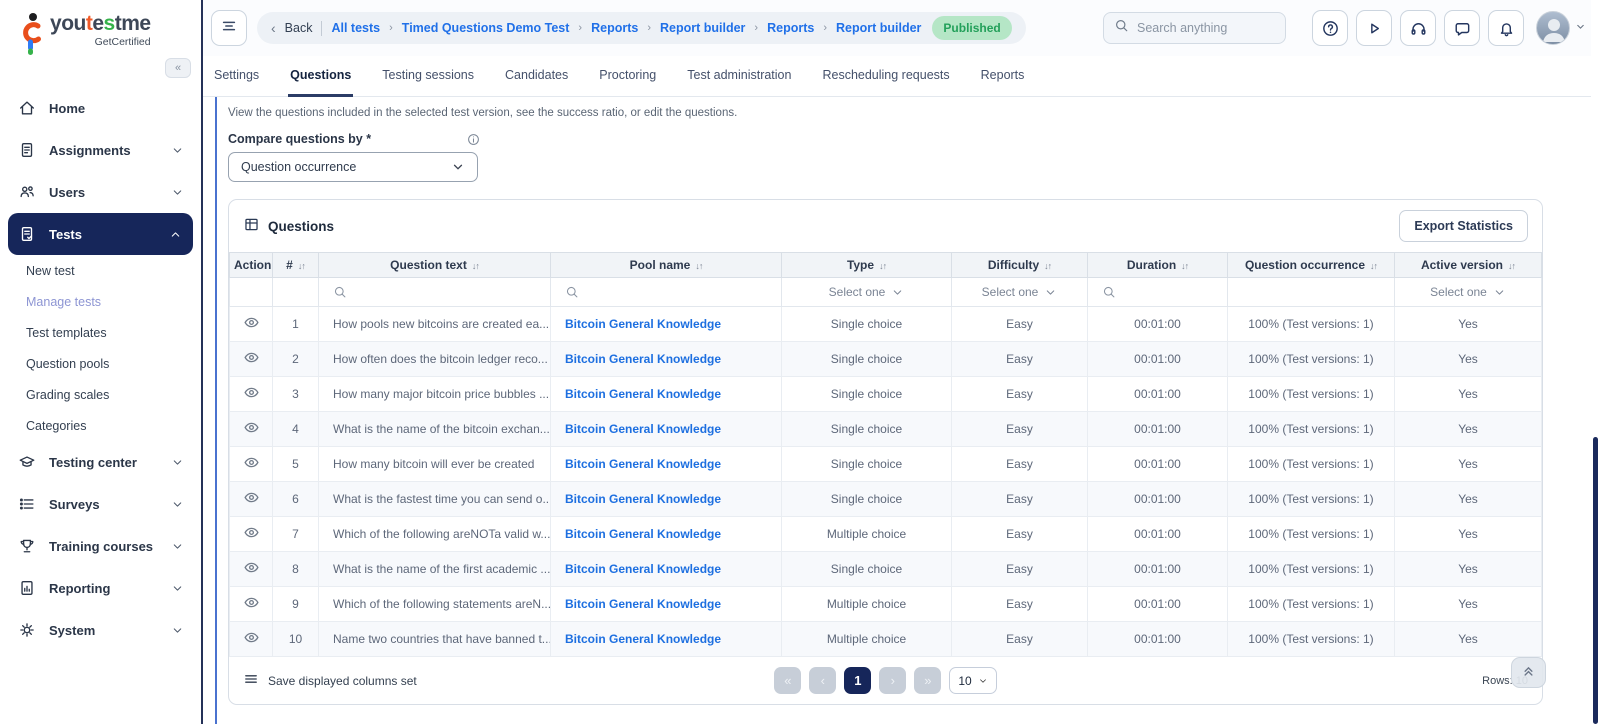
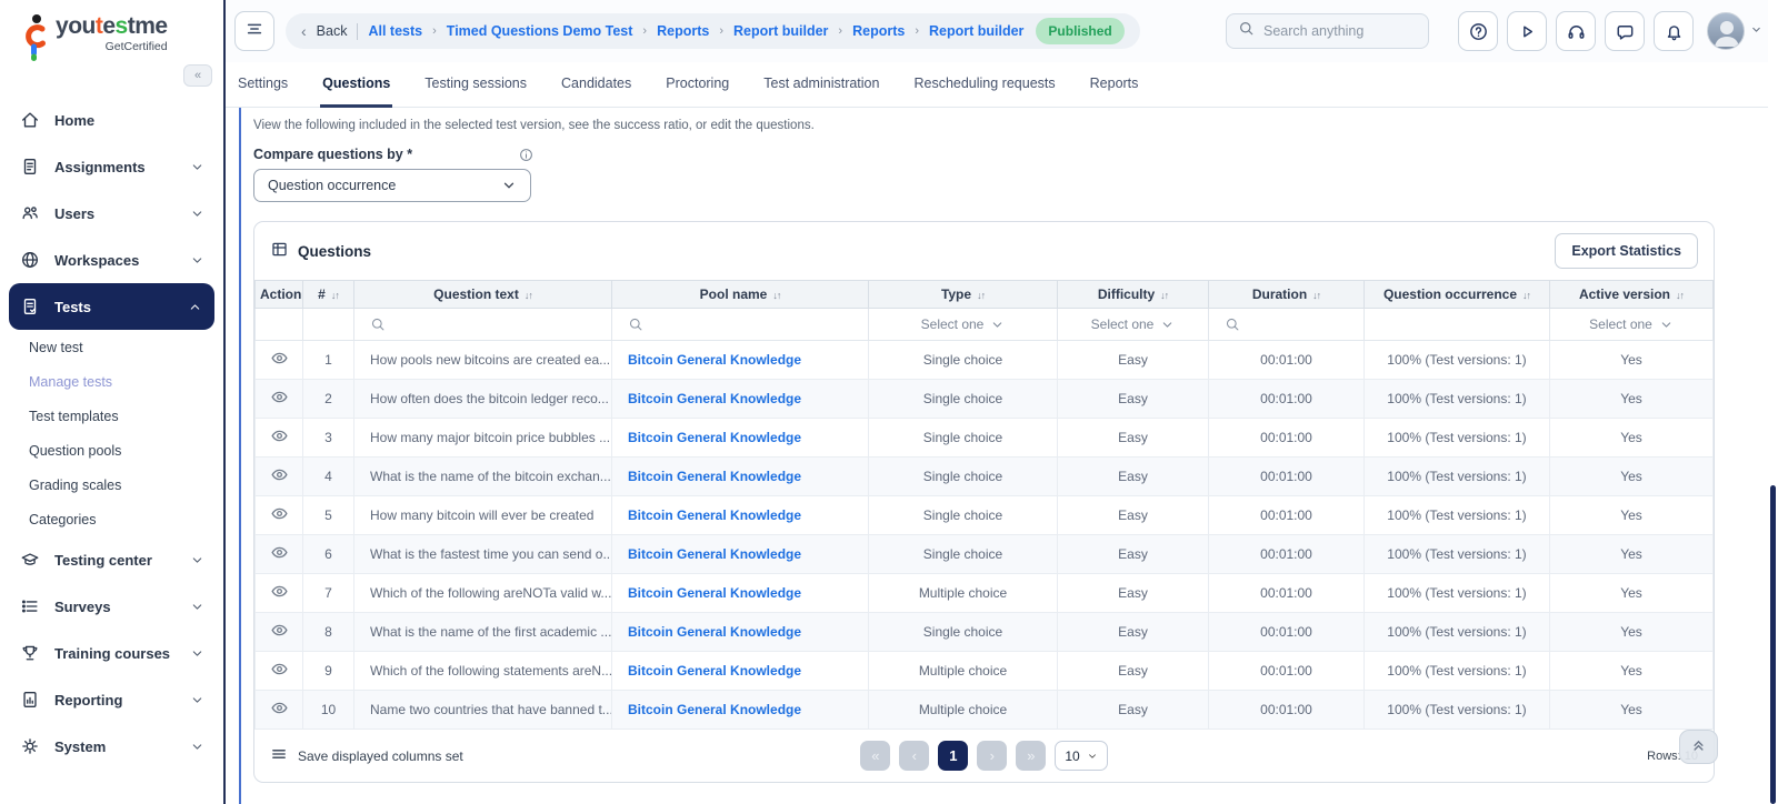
  youtestme
  GetCertified
  «
  Home
  Assignments
  Users
+ Workspaces
  Tests
  New test
  Manage tests
  Test templates
  Question pools
  Grading scales
  Categories
  Testing center
  Surveys
  Training courses
  Reporting
  System
  ‹
  Back
  All tests
  ›
  Timed Questions Demo Test
  ›
  Reports
  ›
  Report builder
  ›
  Reports
  ›
  Report builder
  Published
  Search anything
  Settings
  Questions
  Testing sessions
  Candidates
  Proctoring
  Test administration
  Rescheduling requests
  Reports
- View the questions included in the selected test version, see the success ratio, or edit the questions.
+ View the following included in the selected test version, see the success ratio, or edit the questions.
  Compare questions by *
  Question occurrence
  Questions
  Export Statistics
  Action	# ↓↑	Question text ↓↑	Pool name ↓↑	Type ↓↑	Difficulty ↓↑	Duration ↓↑	Question occurrence ↓↑	Active version ↓↑
  				Select one	Select one			Select one
  	1	How pools new bitcoins are created ea...	Bitcoin General Knowledge	Single choice	Easy	00:01:00	100% (Test versions: 1)	Yes
  	2	How often does the bitcoin ledger reco...	Bitcoin General Knowledge	Single choice	Easy	00:01:00	100% (Test versions: 1)	Yes
  	3	How many major bitcoin price bubbles ...	Bitcoin General Knowledge	Single choice	Easy	00:01:00	100% (Test versions: 1)	Yes
  	4	What is the name of the bitcoin exchan...	Bitcoin General Knowledge	Single choice	Easy	00:01:00	100% (Test versions: 1)	Yes
  	5	How many bitcoin will ever be created	Bitcoin General Knowledge	Single choice	Easy	00:01:00	100% (Test versions: 1)	Yes
  	6	What is the fastest time you can send o..	Bitcoin General Knowledge	Single choice	Easy	00:01:00	100% (Test versions: 1)	Yes
  	7	Which of the following areNOTa valid w...	Bitcoin General Knowledge	Multiple choice	Easy	00:01:00	100% (Test versions: 1)	Yes
  	8	What is the name of the first academic ...	Bitcoin General Knowledge	Single choice	Easy	00:01:00	100% (Test versions: 1)	Yes
  	9	Which of the following statements areN...	Bitcoin General Knowledge	Multiple choice	Easy	00:01:00	100% (Test versions: 1)	Yes
  	10	Name two countries that have banned t..	Bitcoin General Knowledge	Multiple choice	Easy	00:01:00	100% (Test versions: 1)	Yes
  Save displayed columns set
  «
  ‹
  1
  ›
  »
  10
